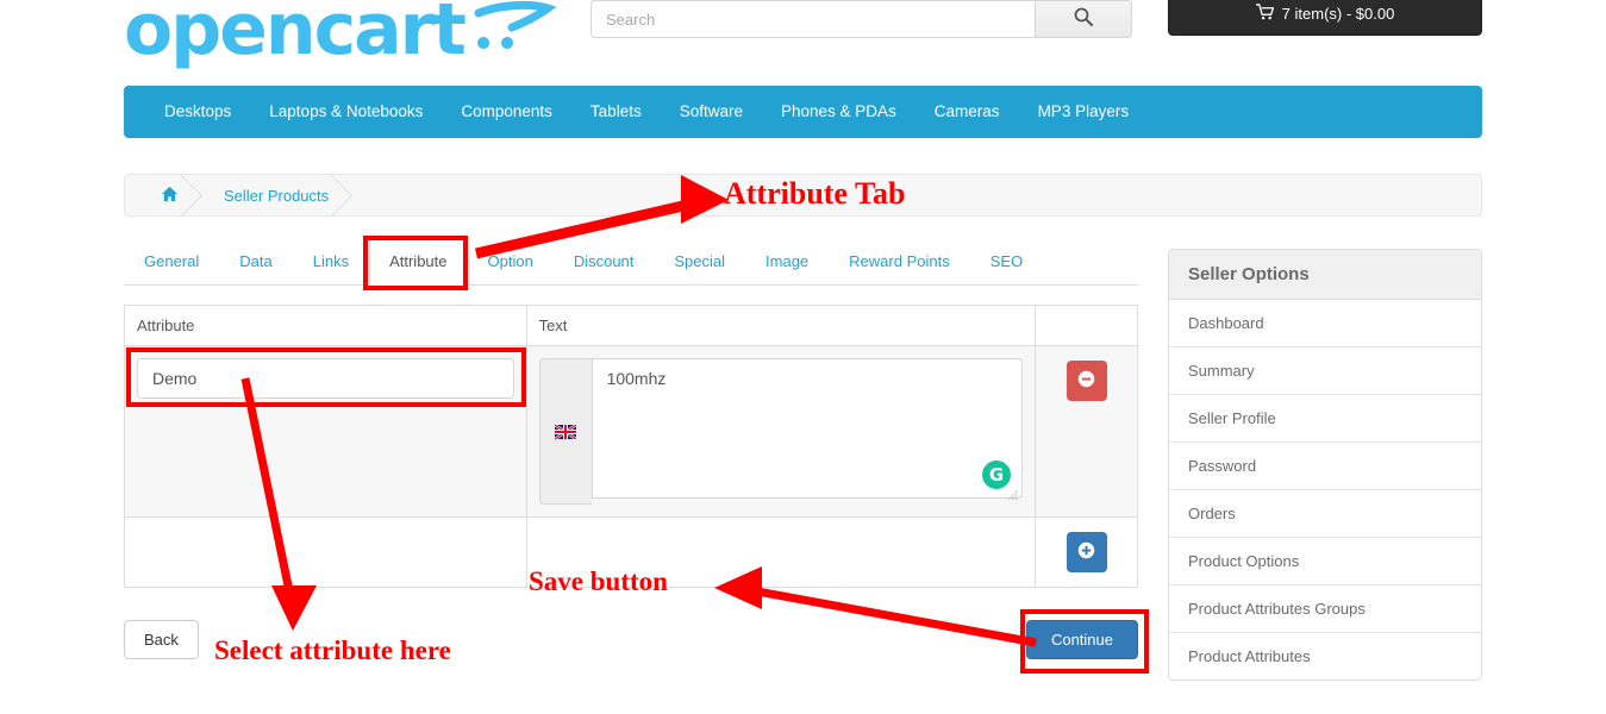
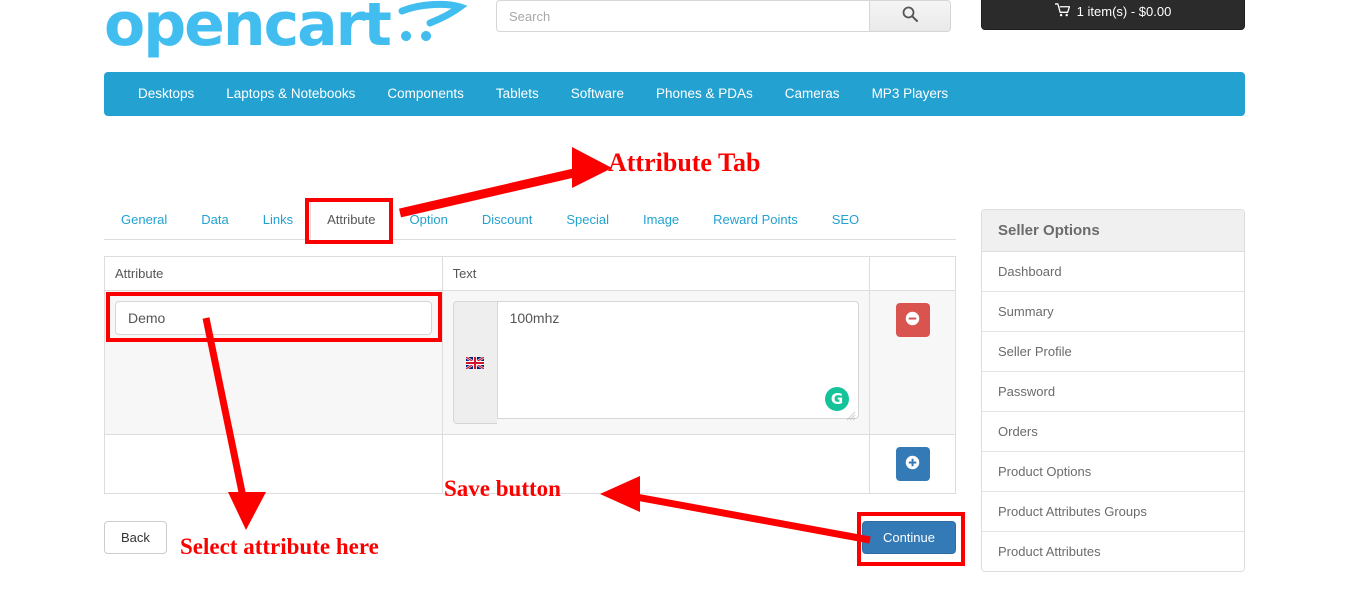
  opencart
  Search
- 7 item(s) - $0.00
+ 1 item(s) - $0.00
  Desktops
  Laptops & Notebooks
  Components
  Tablets
  Software
  Phones & PDAs
  Cameras
  MP3 Players
- Seller Products
  General
  Data
  Links
  Attribute
  Option
  Discount
  Special
  Image
  Reward Points
  SEO
  Attribute	Text
  Demo	100mhz G
  Back
  Continue
  Seller Options
  Dashboard
  Summary
  Seller Profile
  Password
  Orders
  Product Options
  Product Attributes Groups
  Product Attributes
  Attribute Tab
  Save button
  Select attribute here
